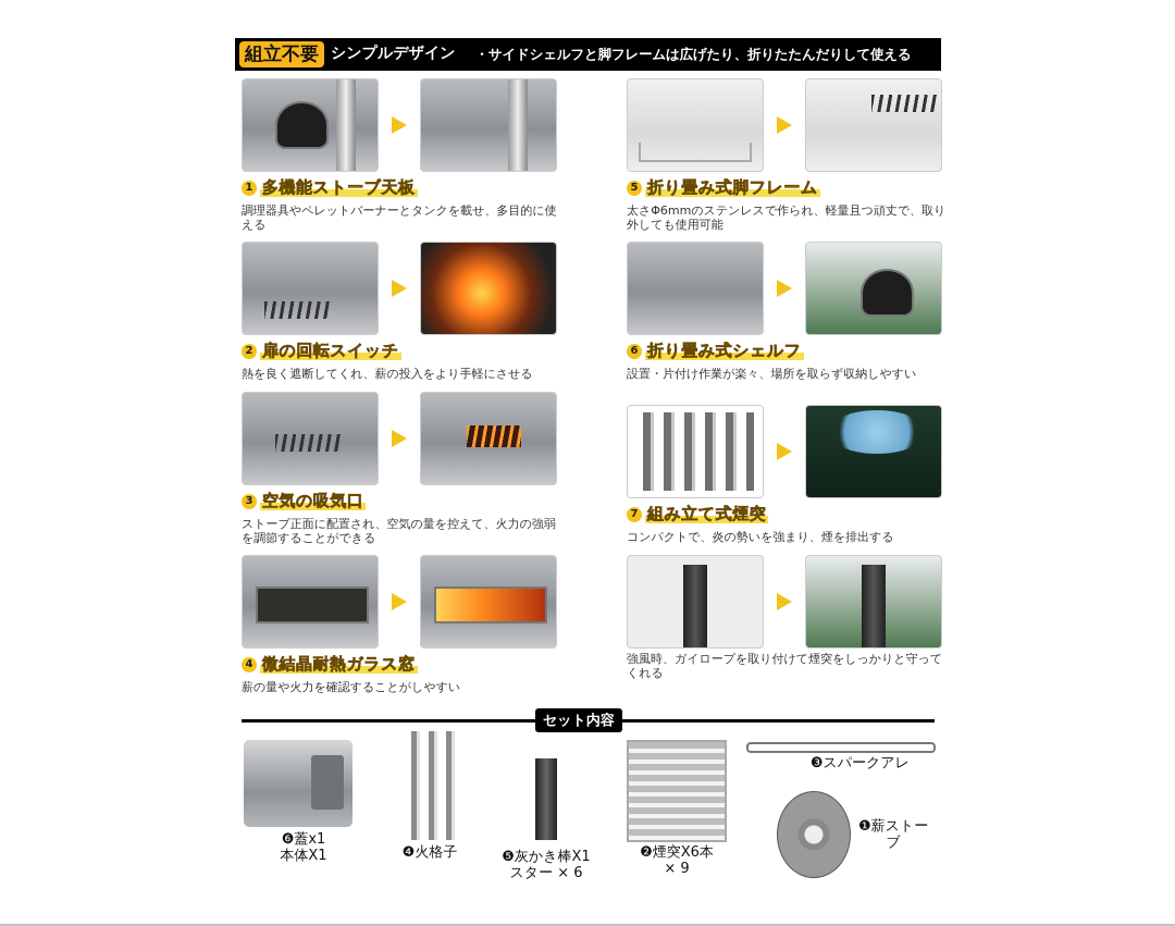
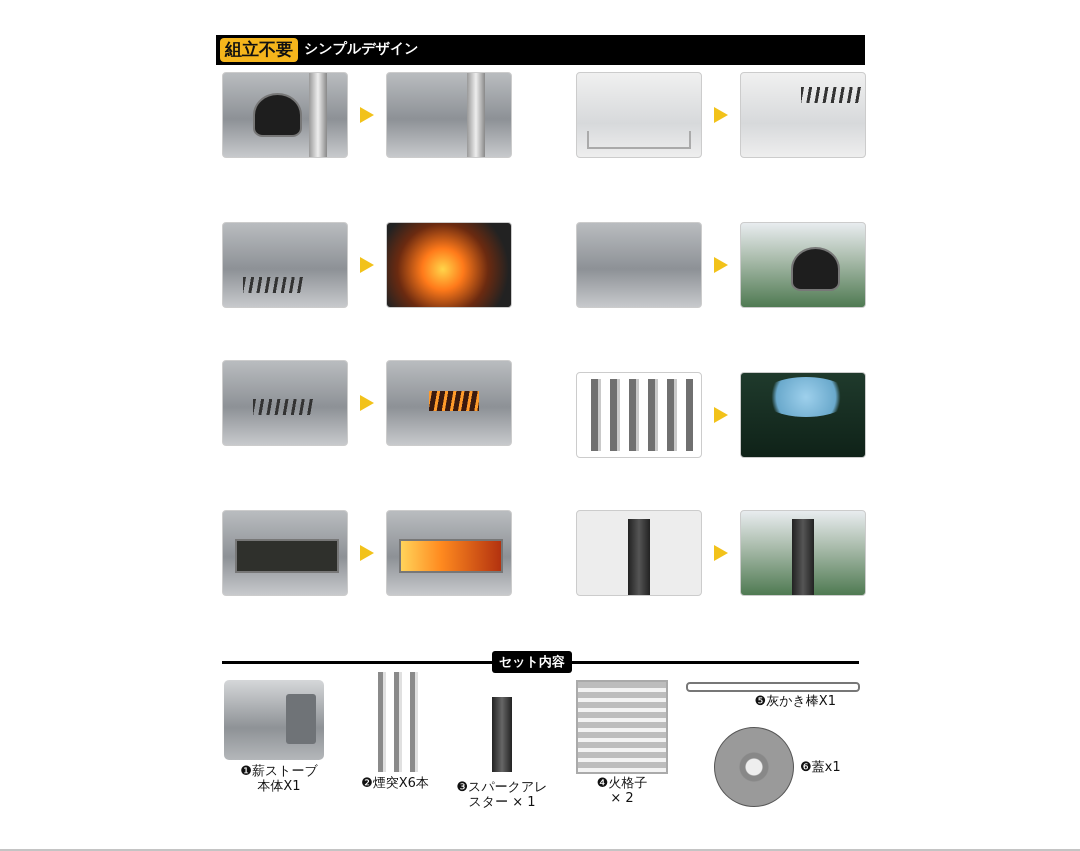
  組立不要
  シンプルデザイン
- ・サイドシェルフと脚フレームは広げたり、折りたたんだりして使える
- 1
- 多機能ストーブ天板
- 調理器具やペレットバーナーとタンクを載せ、多目的に使える
- 2
- 扉の回転スイッチ
- 熱を良く遮断してくれ、薪の投入をより手軽にさせる
- 3
- 空気の吸気口
- ストーブ正面に配置され、空気の量を控えて、火力の強弱を調節することができる
- 4
- 微結晶耐熱ガラス窓
- 薪の量や火力を確認することがしやすい
- 5
- 折り畳み式脚フレーム
- 太さΦ6mmのステンレスで作られ、軽量且つ頑丈で、取り外しても使用可能
- 6
- 折り畳み式シェルフ
- 設置・片付け作業が楽々、場所を取らず収納しやすい
- 7
- 組み立て式煙突
- コンパクトで、炎の勢いを強まり、煙を排出する
- 強風時、ガイロープを取り付けて煙突をしっかりと守ってくれる
  セット内容
- ❻蓋x1
+ ❶薪ストーブ
  本体X1
- ❹火格子
+ ❷煙突X6本
- ❺灰かき棒X1
+ ❸スパークアレ
- スター × 6
+ スター × 1
- ❷煙突X6本
+ ❹火格子
- × 9
+ × 2
- ❸スパークアレ
+ ❺灰かき棒X1
- ❶薪ストーブ
+ ❻蓋x1
